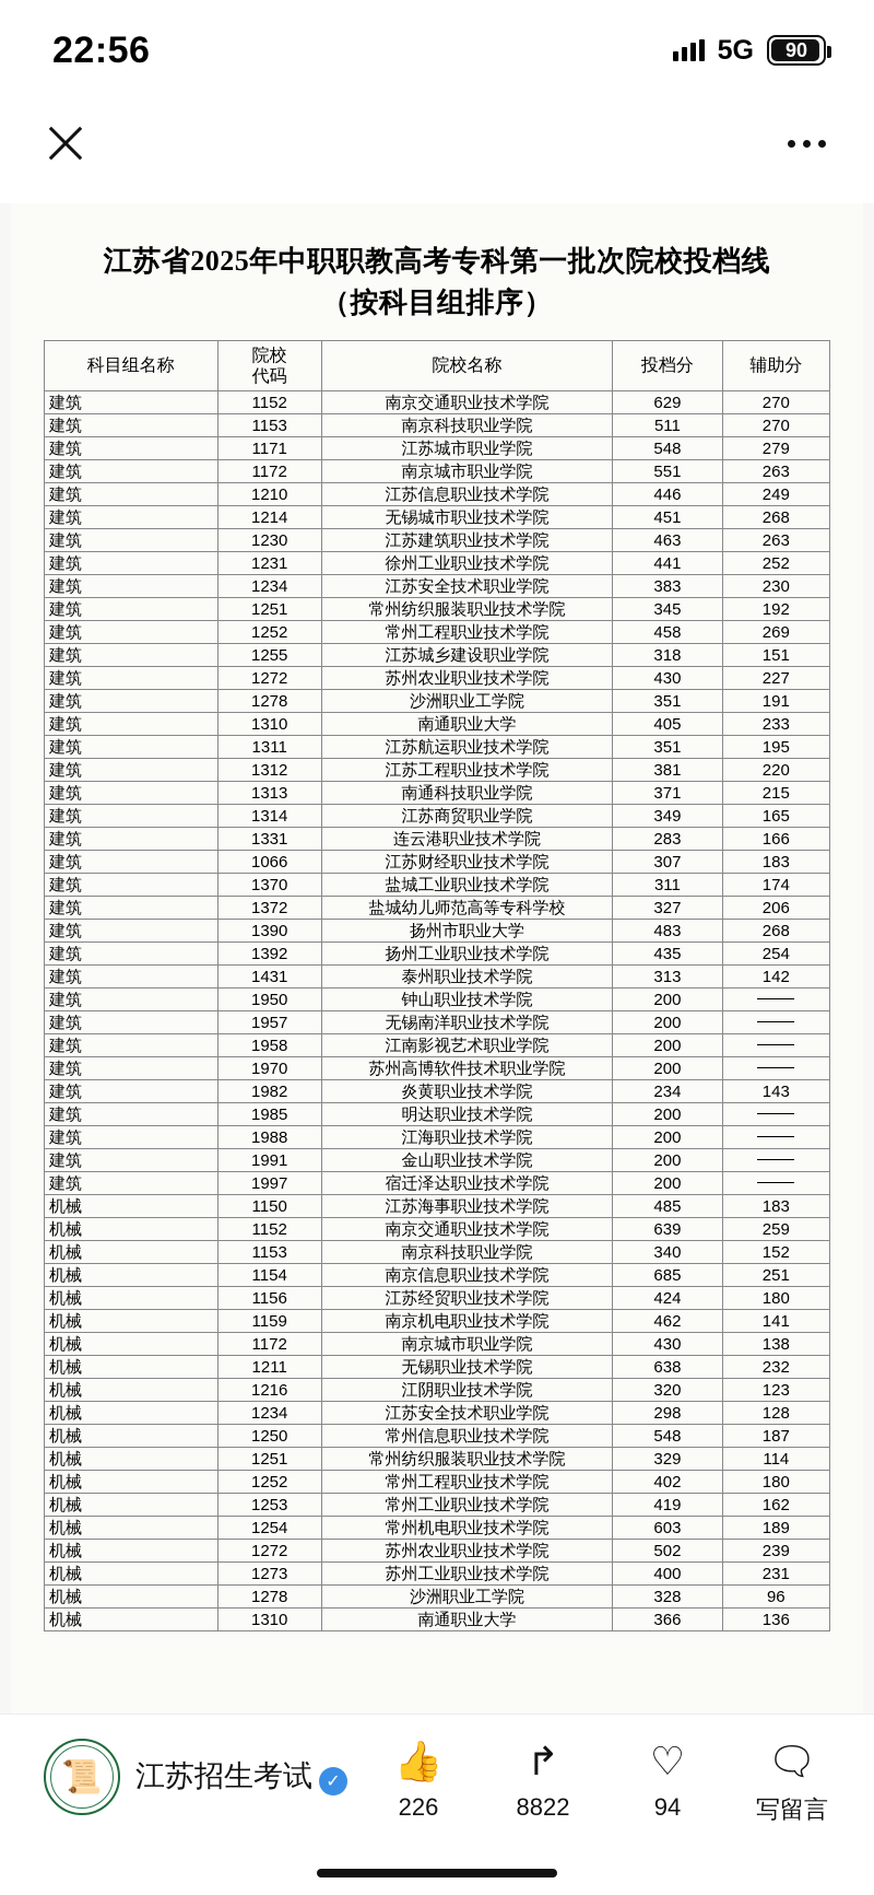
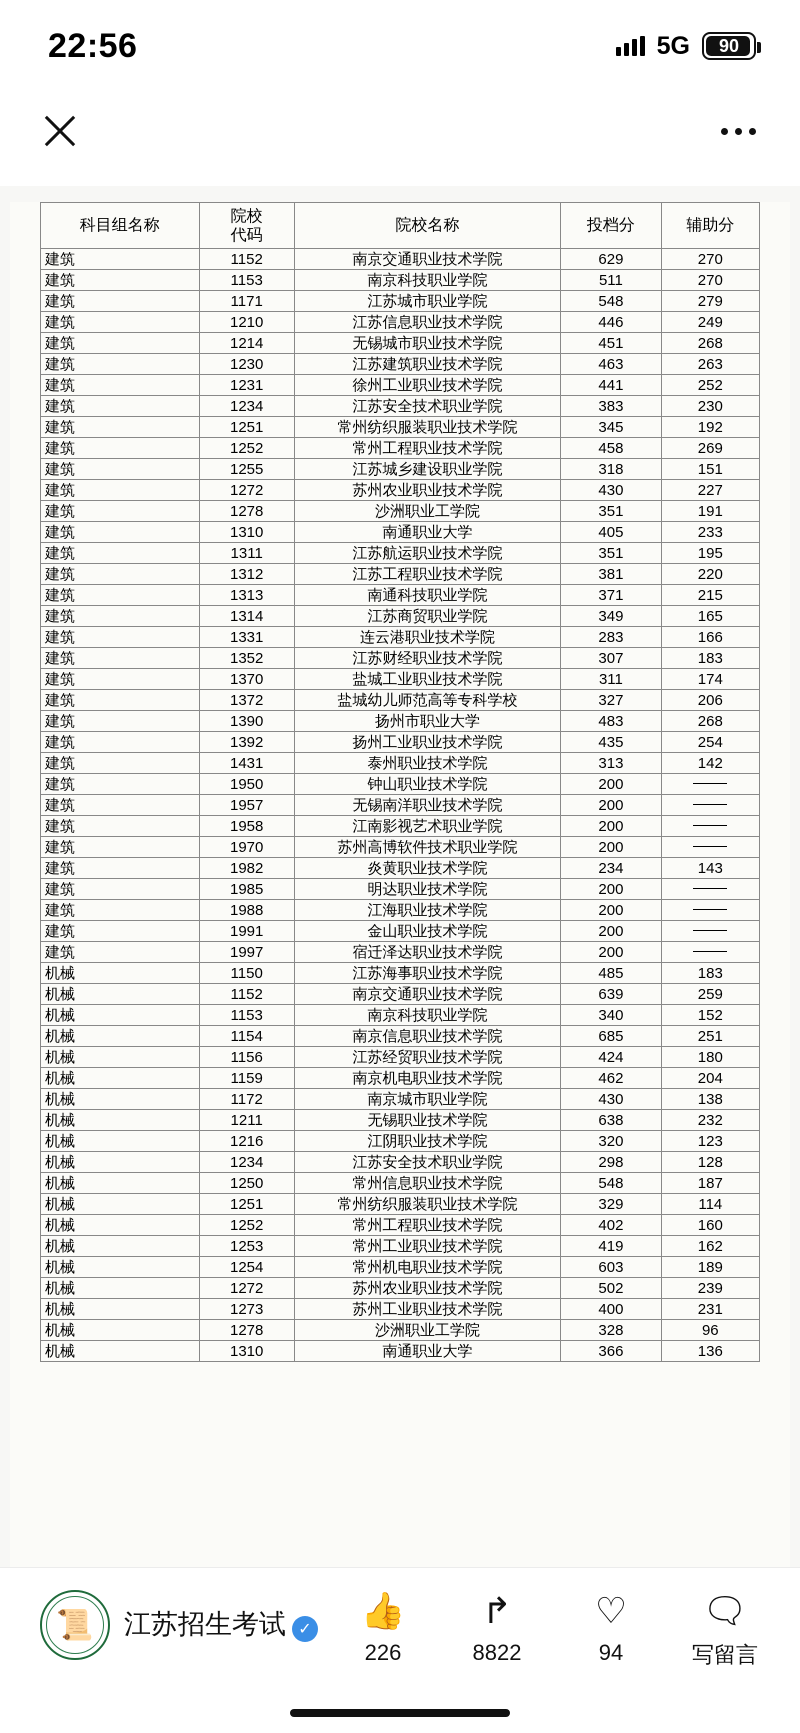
  22:56
  5G
  90
- 江苏省2025年中职职教高考专科第一批次院校投档线
- （按科目组排序）
  科目组名称	院校 代码	院校名称	投档分	辅助分
  建筑	1152	南京交通职业技术学院	629	270
  建筑	1153	南京科技职业学院	511	270
  建筑	1171	江苏城市职业学院	548	279
- 建筑	1172	南京城市职业学院	551	263
  建筑	1210	江苏信息职业技术学院	446	249
  建筑	1214	无锡城市职业技术学院	451	268
  建筑	1230	江苏建筑职业技术学院	463	263
  建筑	1231	徐州工业职业技术学院	441	252
  建筑	1234	江苏安全技术职业学院	383	230
  建筑	1251	常州纺织服装职业技术学院	345	192
  建筑	1252	常州工程职业技术学院	458	269
  建筑	1255	江苏城乡建设职业学院	318	151
  建筑	1272	苏州农业职业技术学院	430	227
  建筑	1278	沙洲职业工学院	351	191
  建筑	1310	南通职业大学	405	233
  建筑	1311	江苏航运职业技术学院	351	195
  建筑	1312	江苏工程职业技术学院	381	220
  建筑	1313	南通科技职业学院	371	215
  建筑	1314	江苏商贸职业学院	349	165
  建筑	1331	连云港职业技术学院	283	166
- 建筑	1066	江苏财经职业技术学院	307	183
+ 建筑	1352	江苏财经职业技术学院	307	183
  建筑	1370	盐城工业职业技术学院	311	174
  建筑	1372	盐城幼儿师范高等专科学校	327	206
  建筑	1390	扬州市职业大学	483	268
  建筑	1392	扬州工业职业技术学院	435	254
  建筑	1431	泰州职业技术学院	313	142
  建筑	1950	钟山职业技术学院	200
  建筑	1957	无锡南洋职业技术学院	200
  建筑	1958	江南影视艺术职业学院	200
  建筑	1970	苏州高博软件技术职业学院	200
  建筑	1982	炎黄职业技术学院	234	143
  建筑	1985	明达职业技术学院	200
  建筑	1988	江海职业技术学院	200
  建筑	1991	金山职业技术学院	200
  建筑	1997	宿迁泽达职业技术学院	200
  机械	1150	江苏海事职业技术学院	485	183
  机械	1152	南京交通职业技术学院	639	259
  机械	1153	南京科技职业学院	340	152
  机械	1154	南京信息职业技术学院	685	251
  机械	1156	江苏经贸职业技术学院	424	180
- 机械	1159	南京机电职业技术学院	462	141
+ 机械	1159	南京机电职业技术学院	462	204
  机械	1172	南京城市职业学院	430	138
  机械	1211	无锡职业技术学院	638	232
  机械	1216	江阴职业技术学院	320	123
  机械	1234	江苏安全技术职业学院	298	128
  机械	1250	常州信息职业技术学院	548	187
  机械	1251	常州纺织服装职业技术学院	329	114
- 机械	1252	常州工程职业技术学院	402	180
+ 机械	1252	常州工程职业技术学院	402	160
  机械	1253	常州工业职业技术学院	419	162
  机械	1254	常州机电职业技术学院	603	189
  机械	1272	苏州农业职业技术学院	502	239
  机械	1273	苏州工业职业技术学院	400	231
  机械	1278	沙洲职业工学院	328	96
  机械	1310	南通职业大学	366	136
  📜
  江苏招生考试 ✓
  👍
  226
  ↱
  8822
  ♡
  94
  🗨
  写留言
